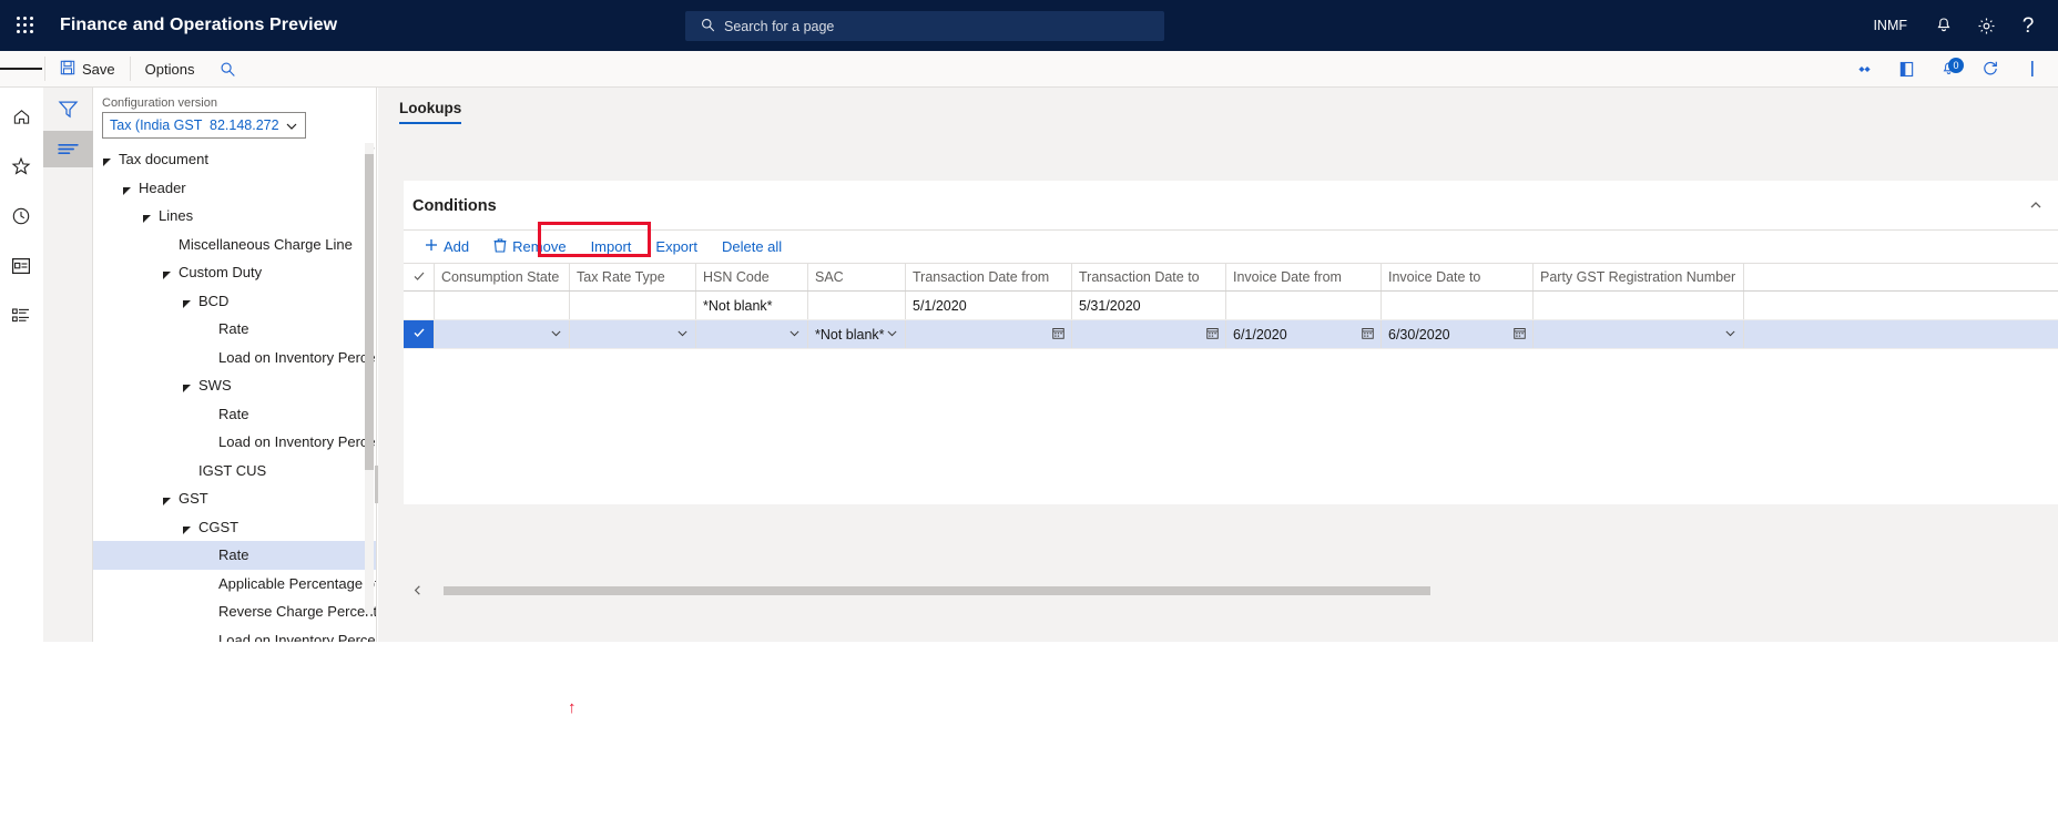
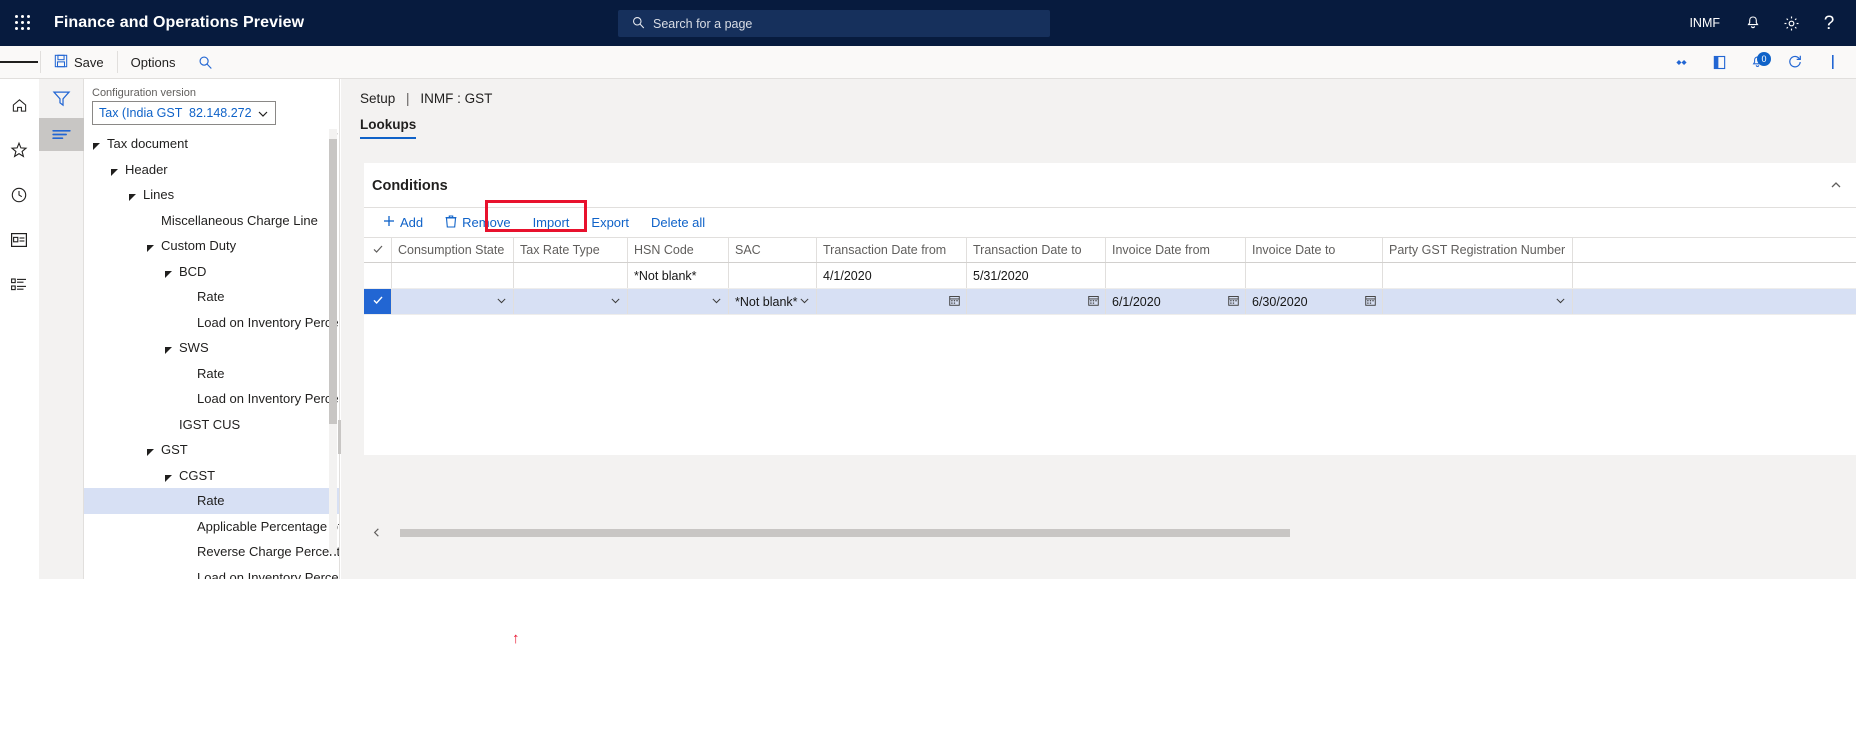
  Finance and Operations Preview
  Search for a page
  INMF
  ?
  Save
  Options
  0
  Configuration version
  Tax (India GST
  82.148.272
  Tax document
  Header
  Lines
  Miscellaneous Charge Line
  Custom Duty
  BCD
  Rate
  Load on Inventory Per
  SWS
  Rate
  Load on Inventory Per
  IGST CUS
  GST
  CGST
  Rate
  Applicable Percentage
  Reverse Charge Percet
  Load on Inventory Perce
+ Setup | INMF : GST
  Lookups
  Conditions
  Add
  Remove
  Import
  Export
  Delete all
  Consumption State
  Tax Rate Type
  HSN Code
  SAC
  Transaction Date from
  Transaction Date to
  Invoice Date from
  Invoice Date to
  Party GST Registration Number
  *Not blank*
- 5/1/2020
+ 4/1/2020
  5/31/2020
  *Not blank*
  6/1/2020
  6/30/2020
  ↑
